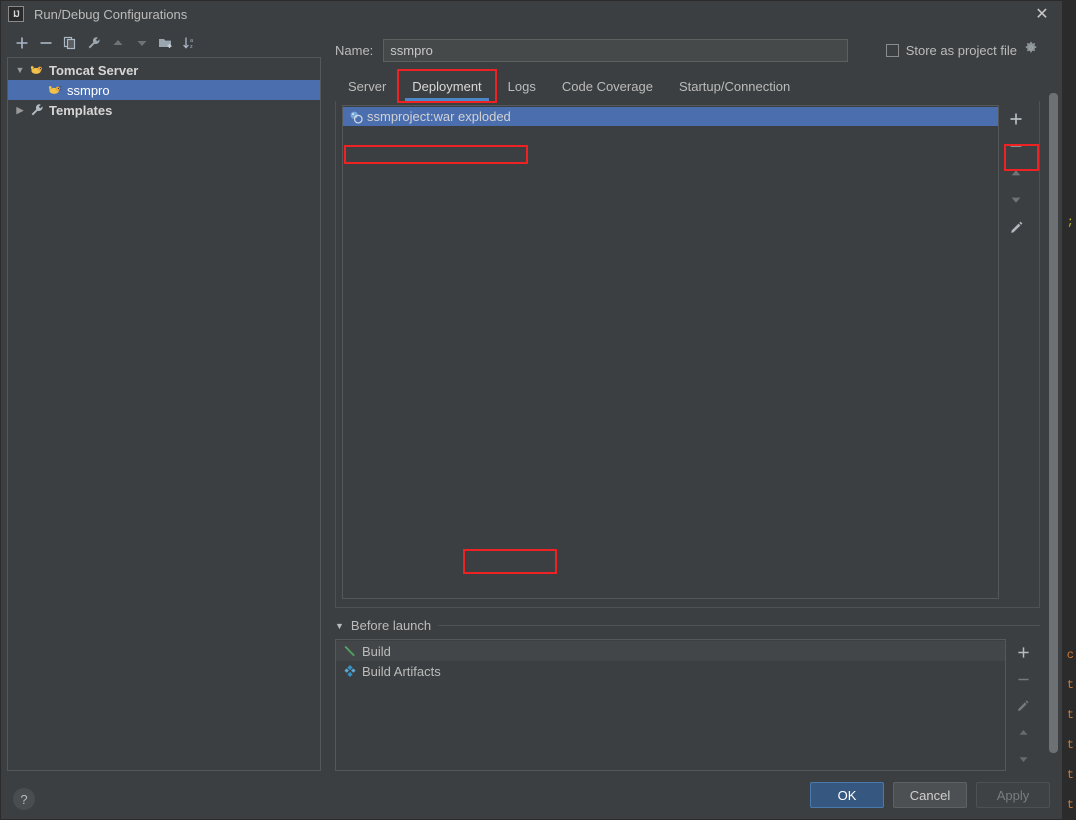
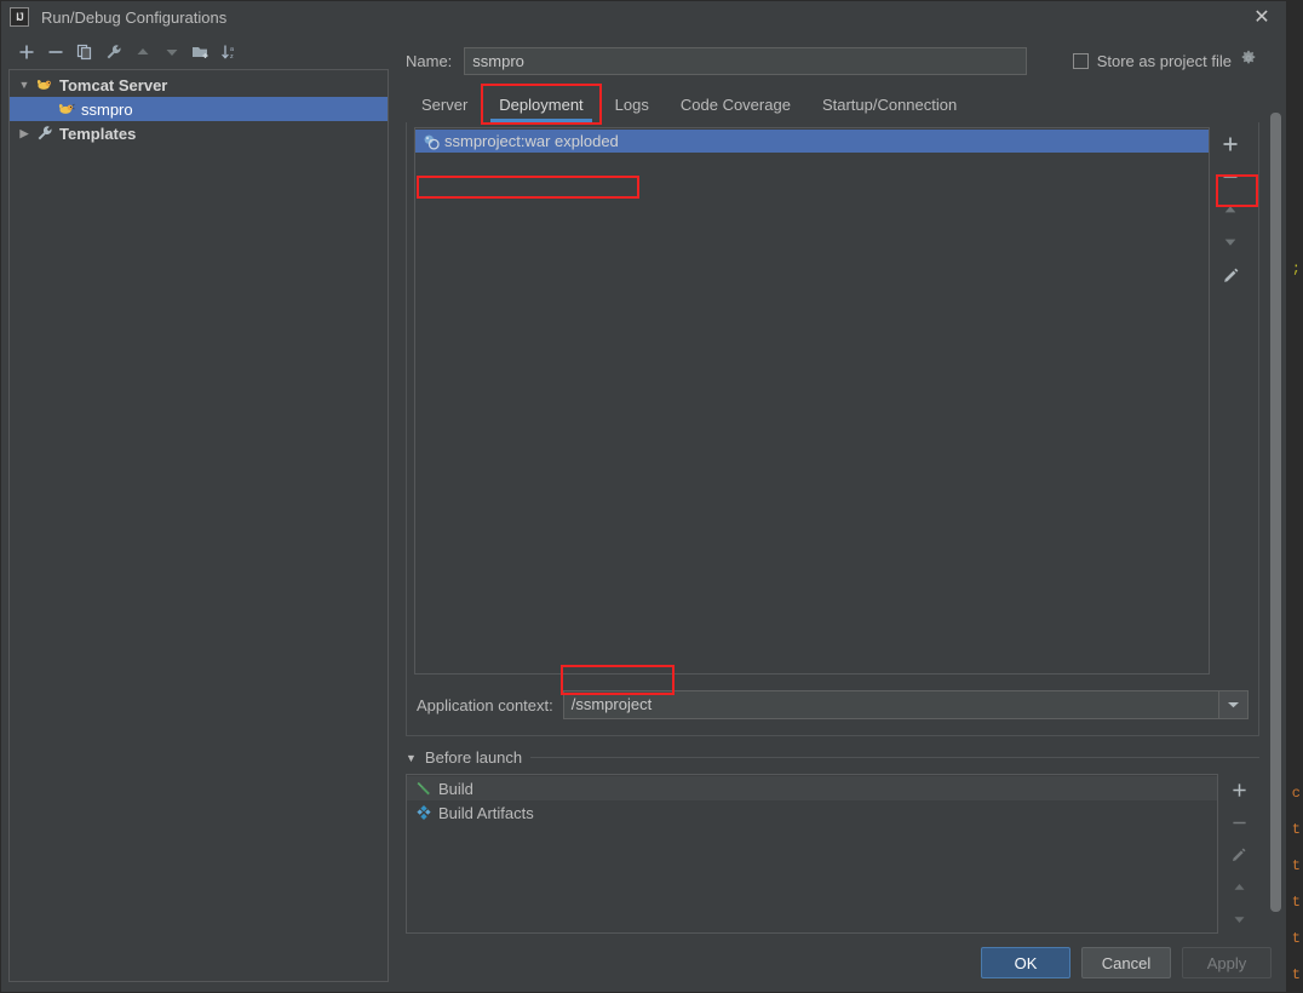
  ;
  c
  t
  t
  t
  t
  t
  IJ
  Run/Debug Configurations
  ✕
  ▼
  Tomcat Server
  ssmpro
  ▶
  Templates
- ?
  Name:
  ssmpro
  Store as project file
  Server
  Deployment
  Logs
  Code Coverage
  Startup/Connection
  ssmproject:war exploded
+ Application context:
+ /ssmproject
  ▼
  Before launch
  Build
  Build Artifacts
  OK
  Cancel
  Apply
